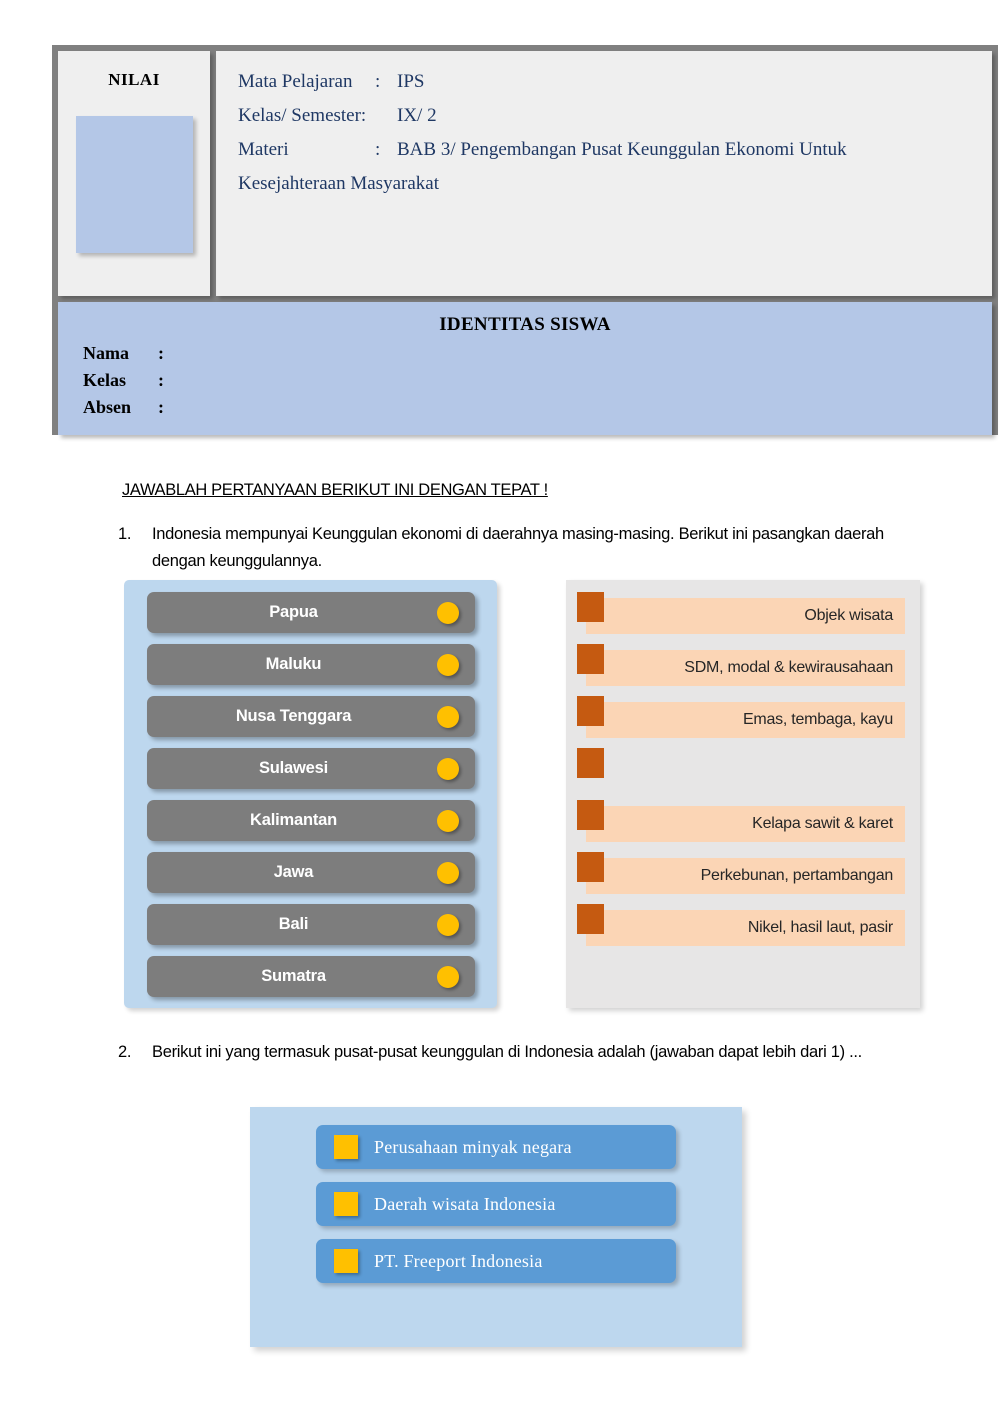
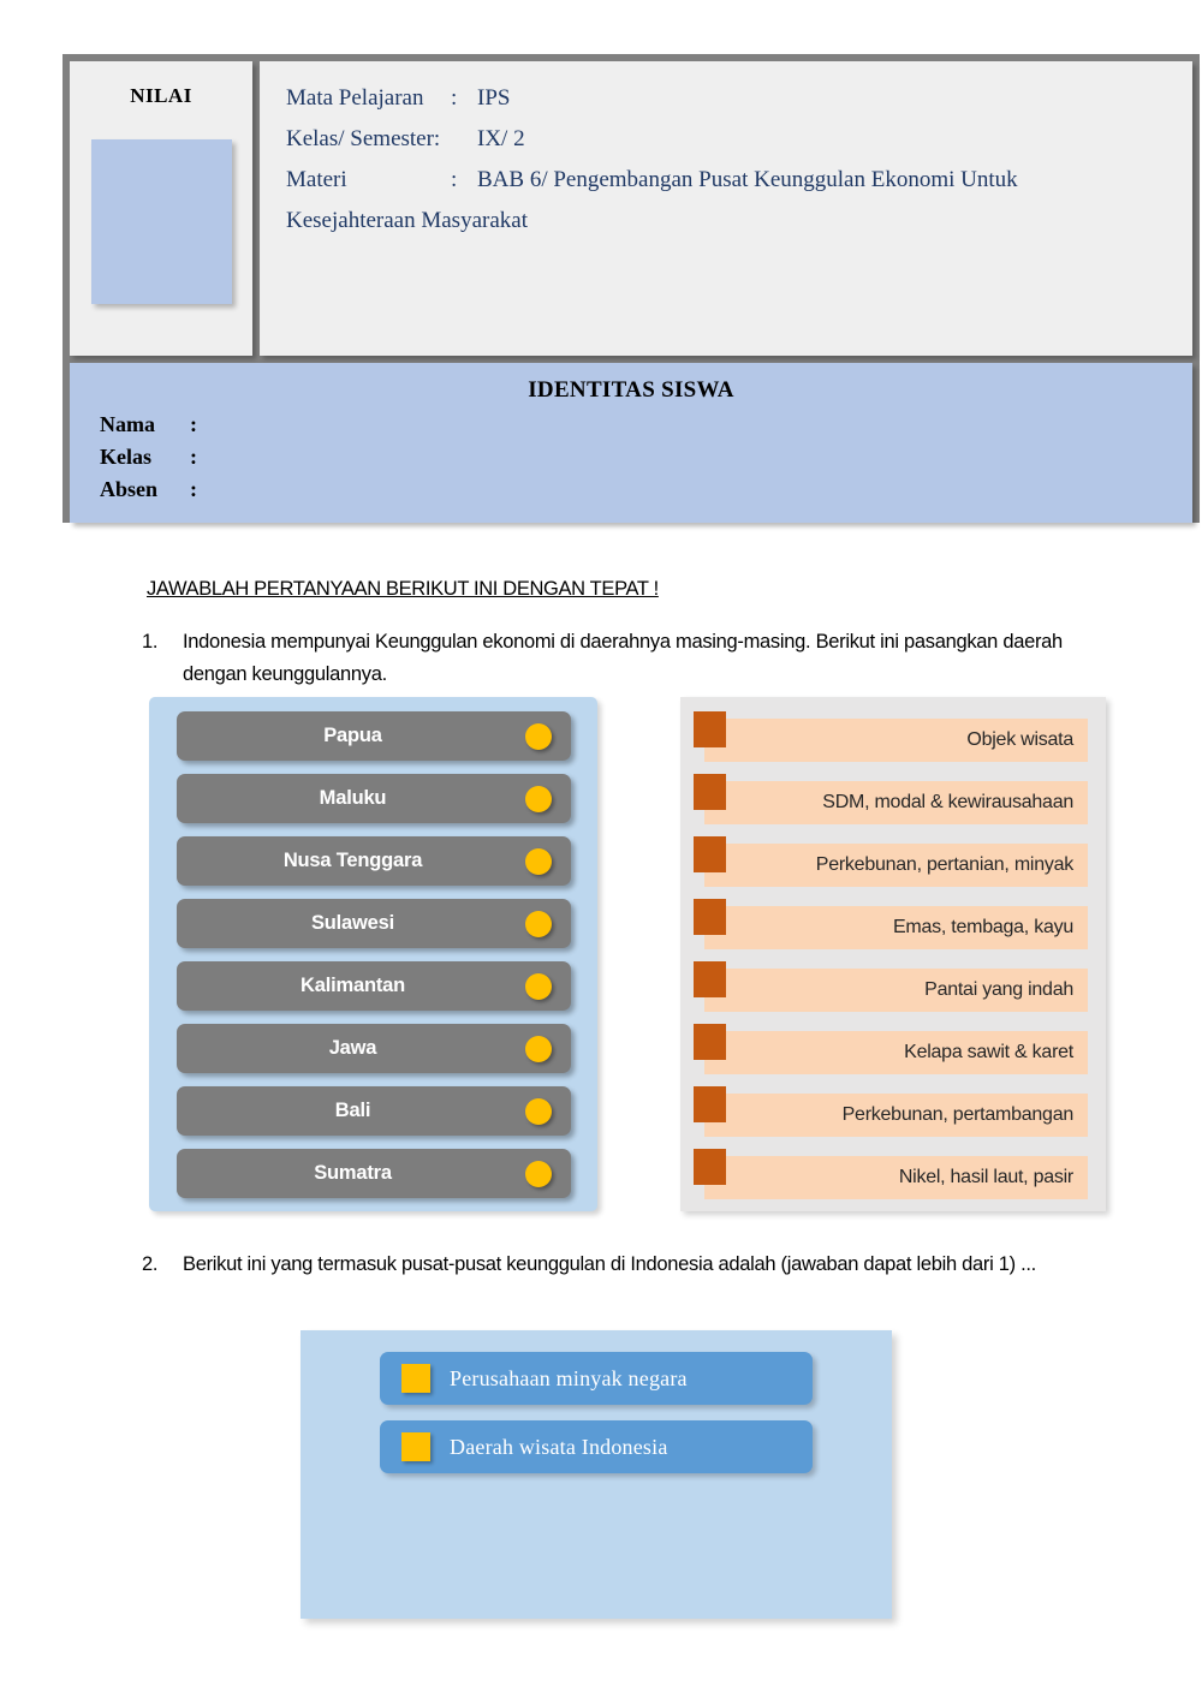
  NILAI
  Mata Pelajaran : IPS
  Kelas/ Semester: IX/ 2
- Materi : BAB 3/ Pengembangan Pusat Keunggulan Ekonomi Untuk
+ Materi : BAB 6/ Pengembangan Pusat Keunggulan Ekonomi Untuk
  Kesejahteraan Masyarakat
  IDENTITAS SISWA
  Nama :
  Kelas :
  Absen :
  JAWABLAH PERTANYAAN BERIKUT INI DENGAN TEPAT !
  1.
  Indonesia mempunyai Keunggulan ekonomi di daerahnya masing-masing. Berikut ini pasangkan daerah dengan keunggulannya.
  Papua
  Maluku
  Nusa Tenggara
  Sulawesi
  Kalimantan
  Jawa
  Bali
  Sumatra
  Objek wisata
  SDM, modal & kewirausahaan
+ Perkebunan, pertanian, minyak
  Emas, tembaga, kayu
+ Pantai yang indah
  Kelapa sawit & karet
  Perkebunan, pertambangan
  Nikel, hasil laut, pasir
  2.
  Berikut ini yang termasuk pusat-pusat keunggulan di Indonesia adalah (jawaban dapat lebih dari 1) ...
  Perusahaan minyak negara
  Daerah wisata Indonesia
- PT. Freeport Indonesia
